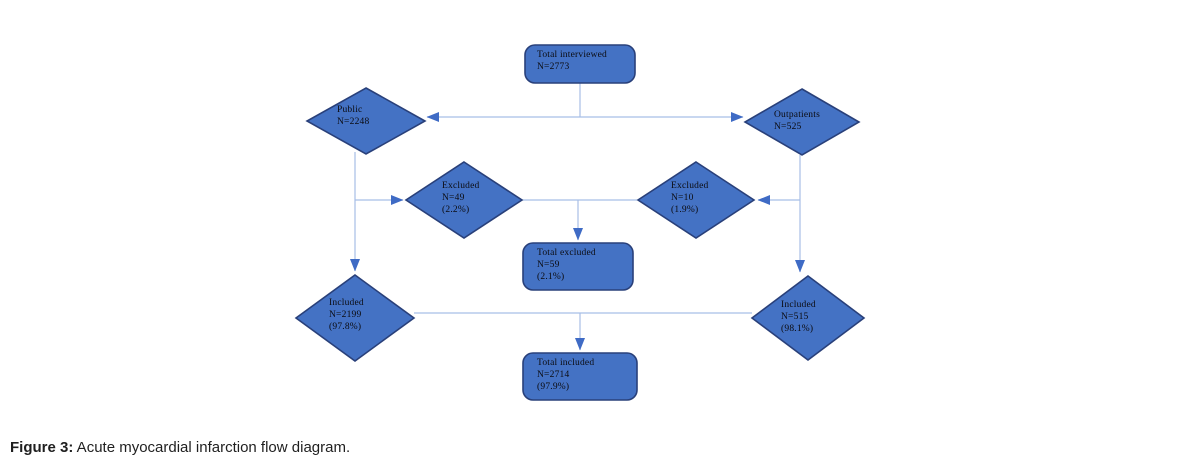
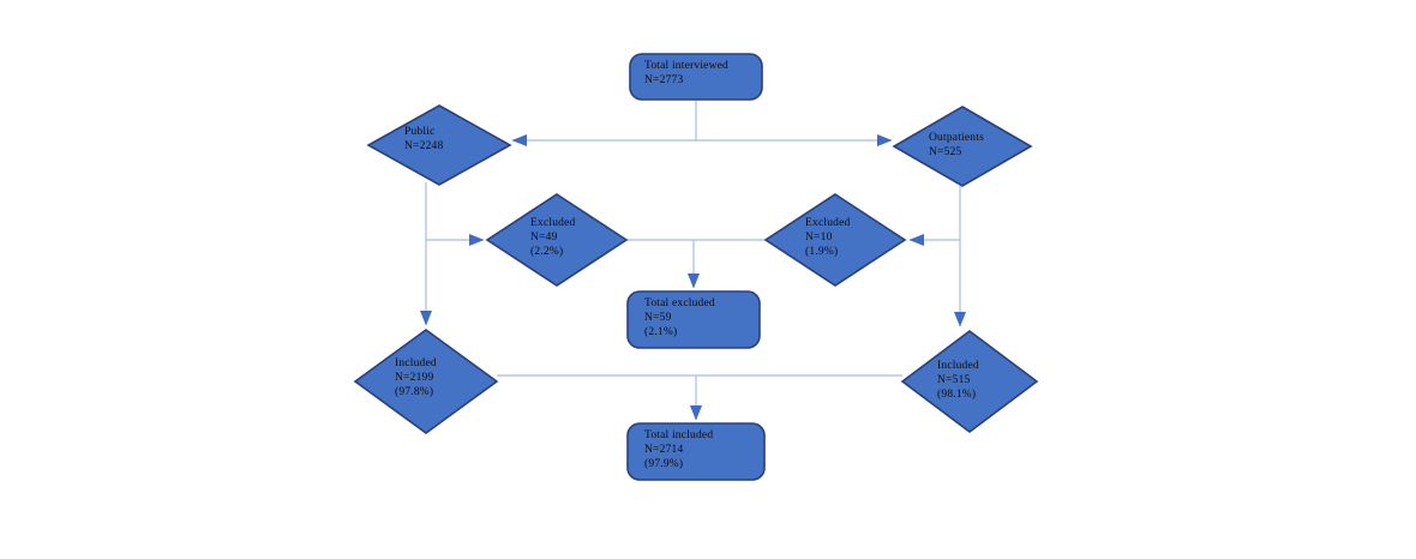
  Total interviewed
  N=2773
  Public
  N=2248
  Outpatients
  N=525
  Excluded
  N=49
  (2.2%)
  Excluded
  N=10
  (1.9%)
  Total excluded
  N=59
  (2.1%)
  Included
  N=2199
  (97.8%)
  Included
  N=515
  (98.1%)
  Total included
  N=2714
  (97.9%)
- Figure 3: Acute myocardial infarction flow diagram.
